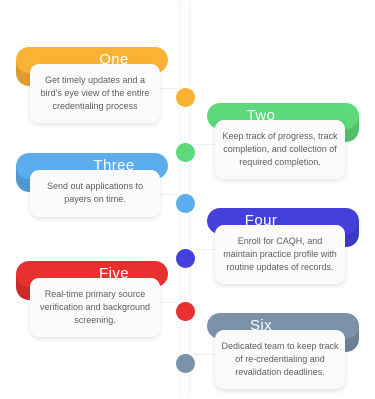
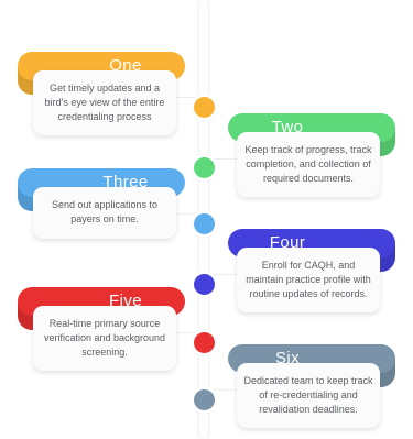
  One
  Get timely updates and a bird's eye view of the entire credentialing process
  Two
- Keep track of progress, track completion, and collection of required completion.
+ Keep track of progress, track completion, and collection of required documents.
  Three
  Send out applications to payers on time.
  Four
  Enroll for CAQH, and maintain practice profile with routine updates of records.
  Five
  Real-time primary source verification and background screening.
  Six
  Dedicated team to keep track of re-credentialing and revalidation deadlines.
